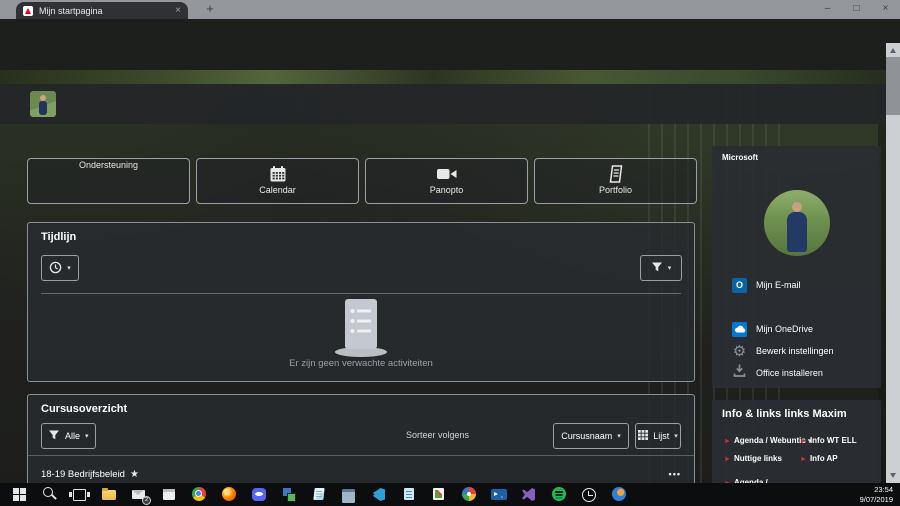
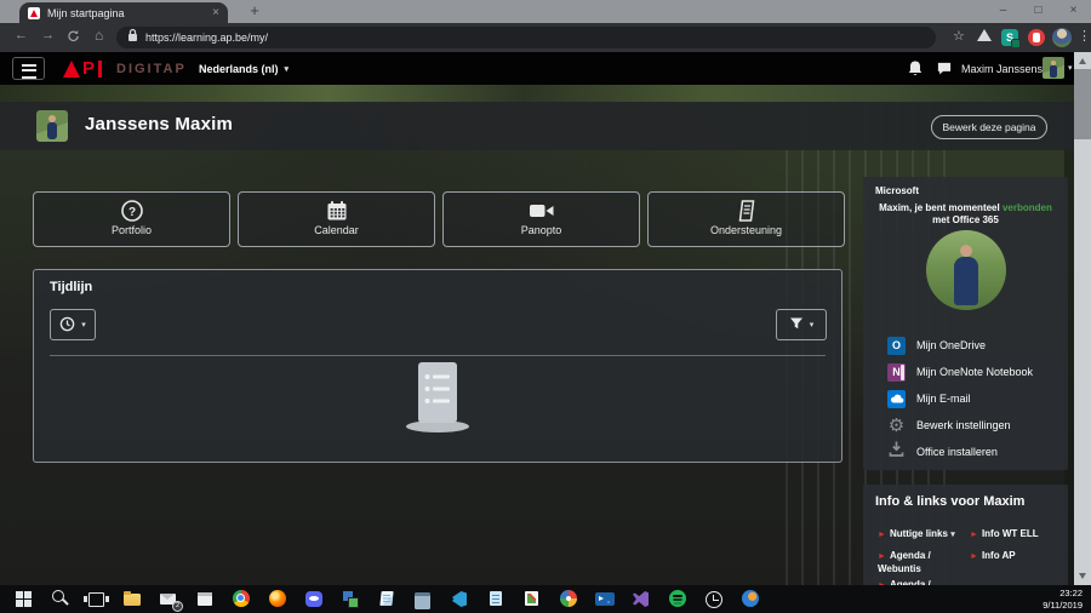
  Mijn startpagina
  ×
  +
  –
  □
  ×
+ ←
+ →
+ ⌂
+ https://learning.ap.be/my/
+ ☆
+ S
+ ⋮
+ P
+ DIGITAP
+ Nederlands (nl)
+ Maxim Janssens
+ Janssens Maxim
+ Bewerk deze pagina
+ ?
- Ondersteuning
+ Portfolio
  Calendar
  Panopto
- Portfolio
+ Ondersteuning
  Tijdlijn
- Er zijn geen verwachte activiteiten
- Cursusoverzicht
- Alle
- Sorteer volgens
- Cursusnaam
- Lijst
- 18-19 Bedrijfsbeleid
- ★
- •••
  Microsoft
+ Maxim, je bent momenteel verbonden met Office 365
  O
- Mijn E-mail
+ Mijn OneDrive
+ N
+ Mijn OneNote Notebook
- Mijn OneDrive
+ Mijn E-mail
  ⚙
  Bewerk instellingen
  Office installeren
- Info & links links Maxim
+ Info & links voor Maxim
- Agenda / Webuntis
+ Nuttige links
  Info WT ELL
- Nuttige links
+ Agenda / Webuntis
  Info AP
- 23:54
+ 23:22
- 9/07/2019
+ 9/11/2019
